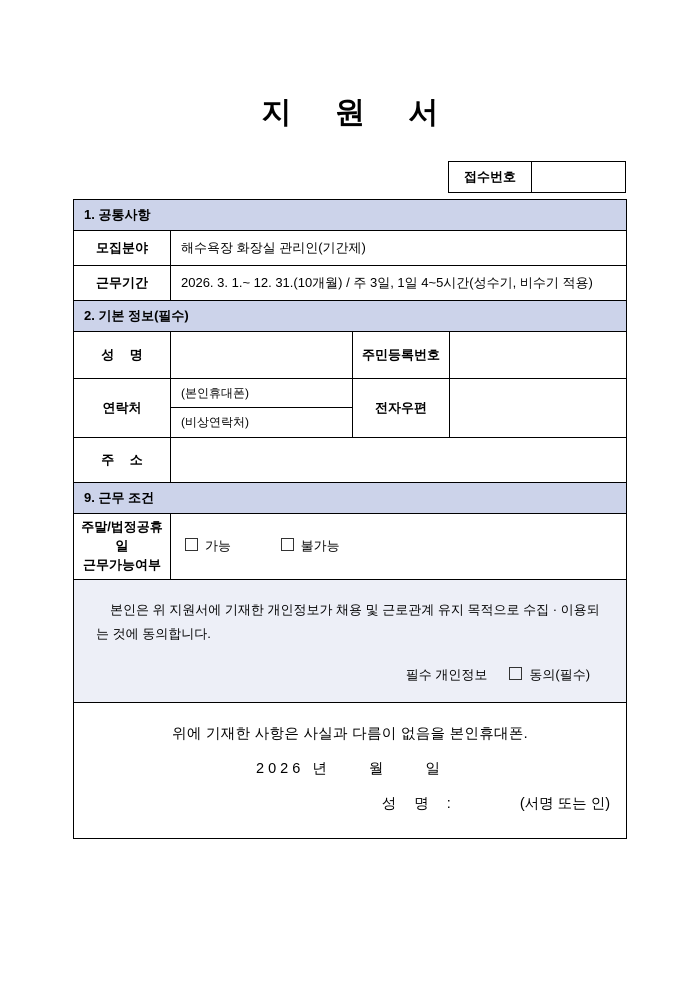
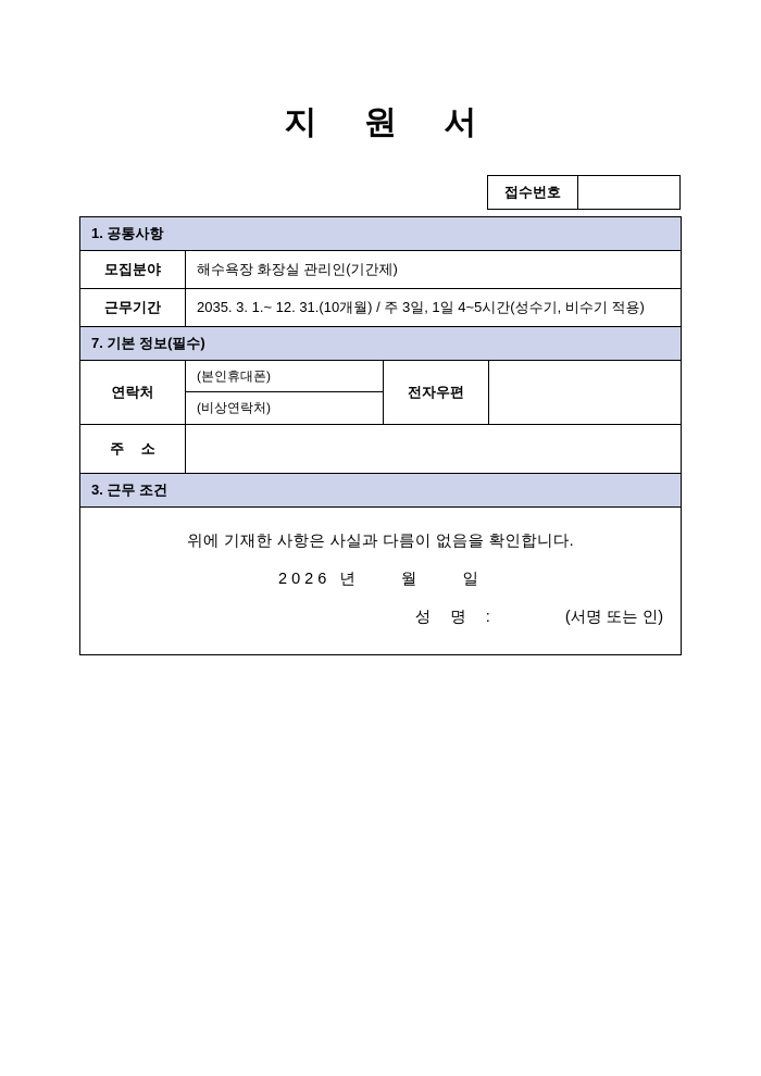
  지 원 서
  접수번호
  1. 공통사항
  모집분야	해수욕장 화장실 관리인(기간제)
- 근무기간	2026. 3. 1.~ 12. 31.(10개월) / 주 3일, 1일 4~5시간(성수기, 비수기 적용)
+ 근무기간	2035. 3. 1.~ 12. 31.(10개월) / 주 3일, 1일 4~5시간(성수기, 비수기 적용)
- 2. 기본 정보(필수)
+ 7. 기본 정보(필수)
- 성 명		주민등록번호
  연락처	(본인휴대폰) (비상연락처)	전자우편
  주 소
- 9. 근무 조건
+ 3. 근무 조건
- 주말/법정공휴일 근무가능여부	가능 불가능
- 본인은 위 지원서에 기재한 개인정보가 채용 및 근로관계 유지 목적으로 수집 · 이용되는 것에 동의합니다. 필수 개인정보 동의(필수)
- 위에 기재한 사항은 사실과 다름이 없음을 본인휴대폰. 2026 년 월 일 성 명 : (서명 또는 인)
+ 위에 기재한 사항은 사실과 다름이 없음을 확인합니다. 2026 년 월 일 성 명 : (서명 또는 인)
